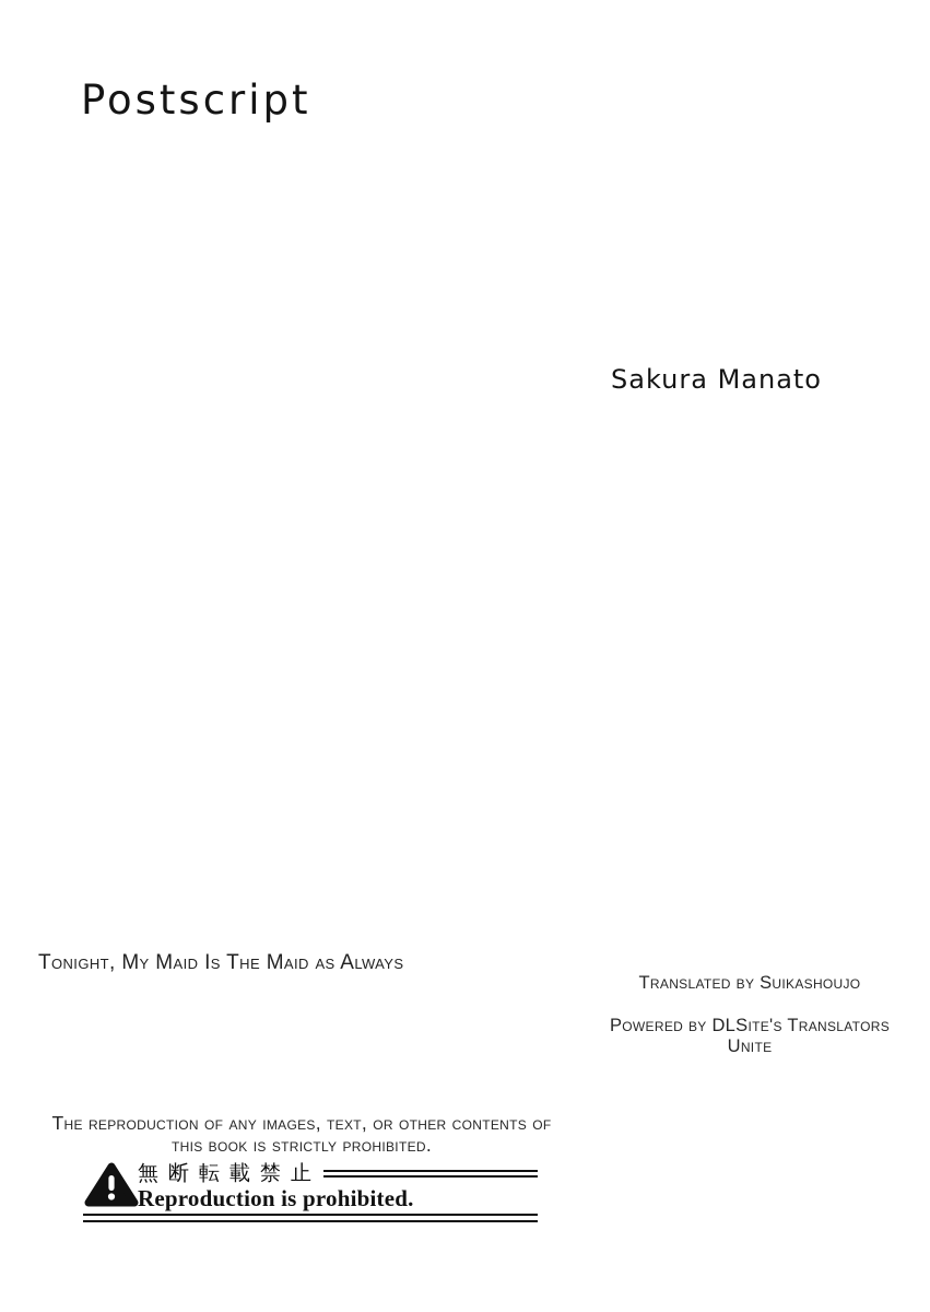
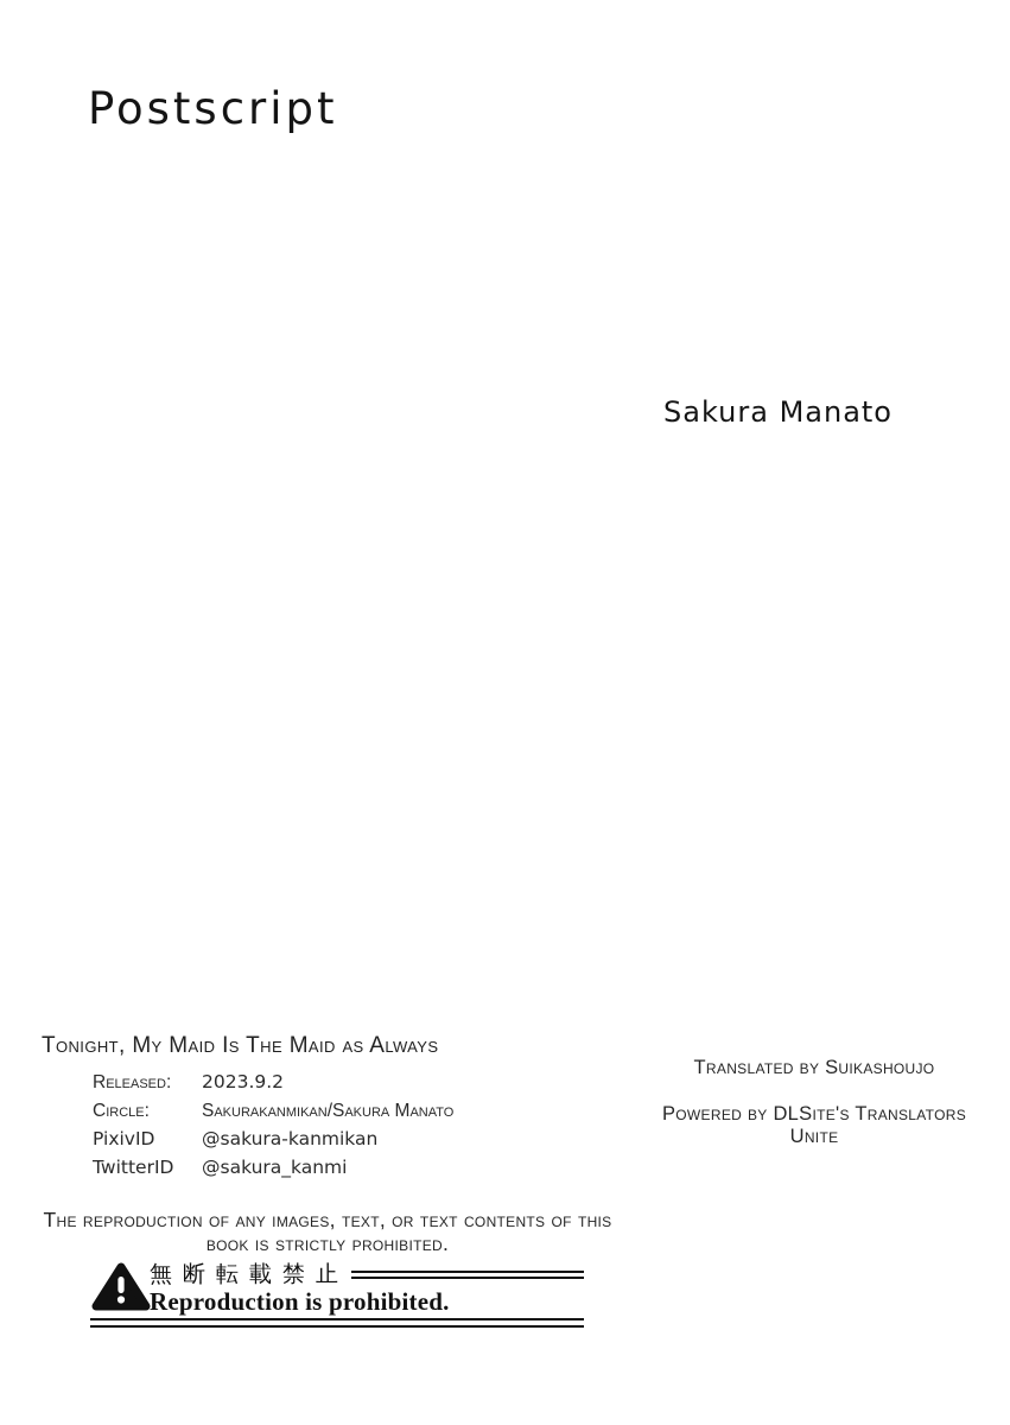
  Postscript
  Sakura Manato
  Tonight, My Maid Is The Maid as Always
+ Released:
+ 2023.9.2
+ Circle:
+ Sakurakanmikan/Sakura Manato
+ PixivID
+ @sakura-kanmikan
+ TwitterID
+ @sakura_kanmi
  Translated by Suikashoujo
  Powered by DLSite's Translators Unite
- The reproduction of any images, text, or other contents of this book is strictly prohibited.
+ The reproduction of any images, text, or text contents of this book is strictly prohibited.
  無断転載禁止
  Reproduction is prohibited.
